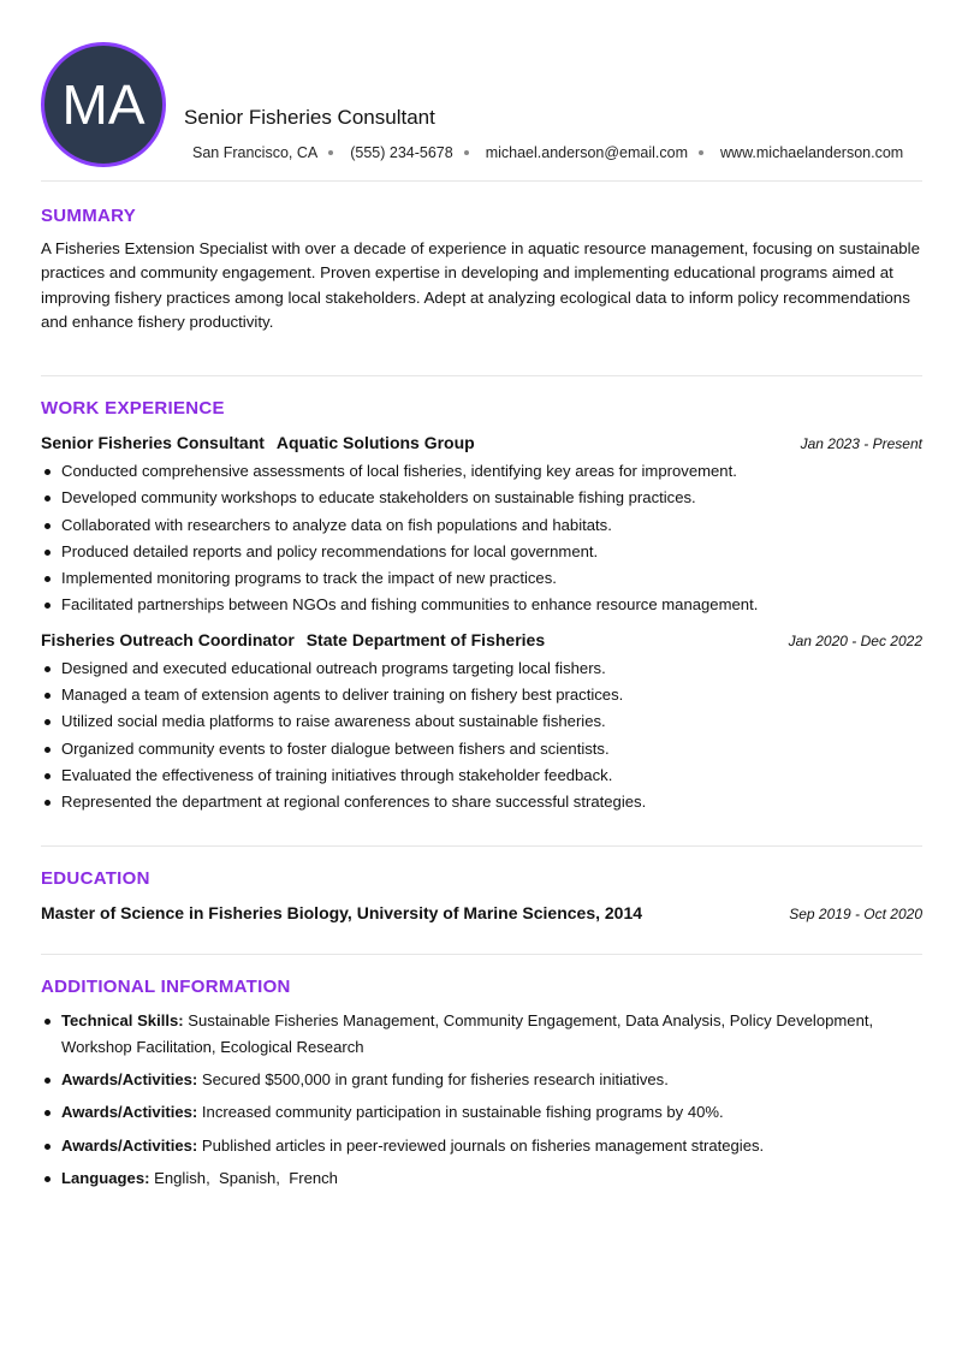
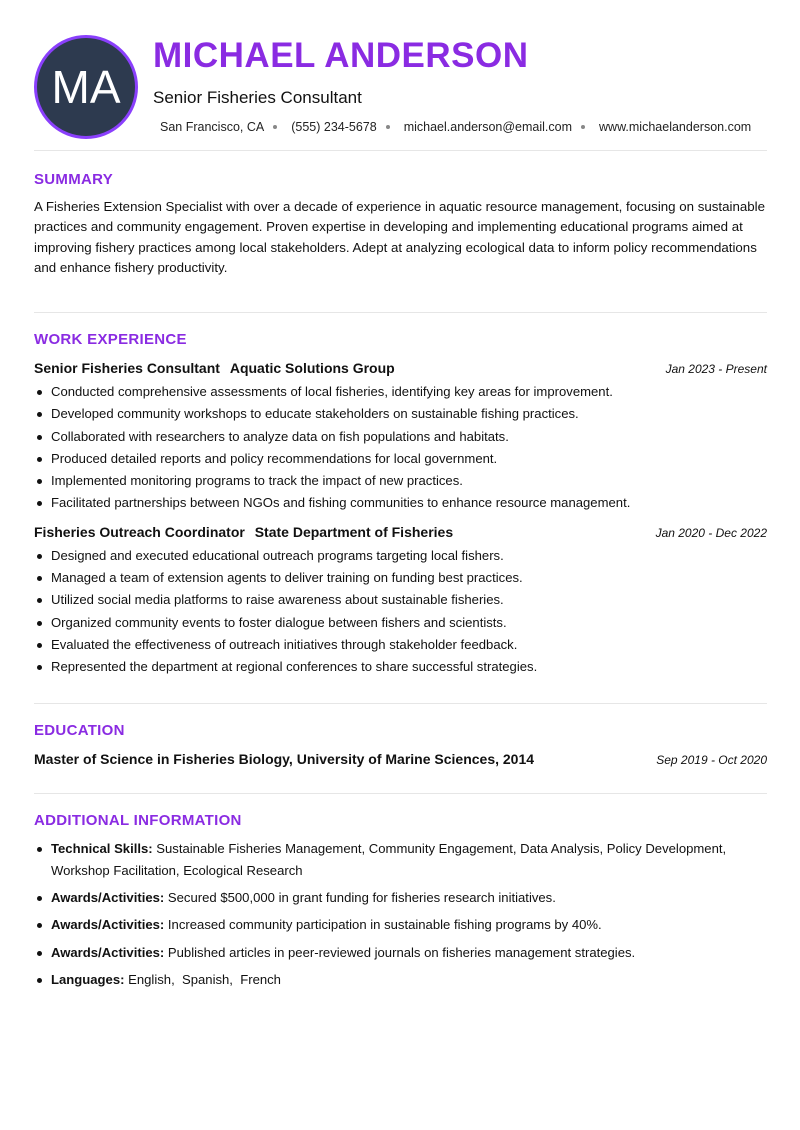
  MA
+ MICHAEL ANDERSON
  Senior Fisheries Consultant
  San Francisco, CA
  (555) 234-5678
  michael.anderson@email.com
  www.michaelanderson.com
  SUMMARY
  A Fisheries Extension Specialist with over a decade of experience in aquatic resource management, focusing on sustainable practices and community engagement. Proven expertise in developing and implementing educational programs aimed at improving fishery practices among local stakeholders. Adept at analyzing ecological data to inform policy recommendations and enhance fishery productivity.
  WORK EXPERIENCE
  Senior Fisheries Consultant Aquatic Solutions Group
  Jan 2023 - Present
  Conducted comprehensive assessments of local fisheries, identifying key areas for improvement.
  Developed community workshops to educate stakeholders on sustainable fishing practices.
  Collaborated with researchers to analyze data on fish populations and habitats.
  Produced detailed reports and policy recommendations for local government.
  Implemented monitoring programs to track the impact of new practices.
  Facilitated partnerships between NGOs and fishing communities to enhance resource management.
  Fisheries Outreach Coordinator State Department of Fisheries
  Jan 2020 - Dec 2022
  Designed and executed educational outreach programs targeting local fishers.
- Managed a team of extension agents to deliver training on fishery best practices.
+ Managed a team of extension agents to deliver training on funding best practices.
  Utilized social media platforms to raise awareness about sustainable fisheries.
  Organized community events to foster dialogue between fishers and scientists.
- Evaluated the effectiveness of training initiatives through stakeholder feedback.
+ Evaluated the effectiveness of outreach initiatives through stakeholder feedback.
  Represented the department at regional conferences to share successful strategies.
  EDUCATION
  Master of Science in Fisheries Biology, University of Marine Sciences, 2014
  Sep 2019 - Oct 2020
  ADDITIONAL INFORMATION
  Technical Skills: Sustainable Fisheries Management, Community Engagement, Data Analysis, Policy Development, Workshop Facilitation, Ecological Research
  Awards/Activities: Secured $500,000 in grant funding for fisheries research initiatives.
  Awards/Activities: Increased community participation in sustainable fishing programs by 40%.
  Awards/Activities: Published articles in peer-reviewed journals on fisheries management strategies.
  Languages: English, Spanish, French
